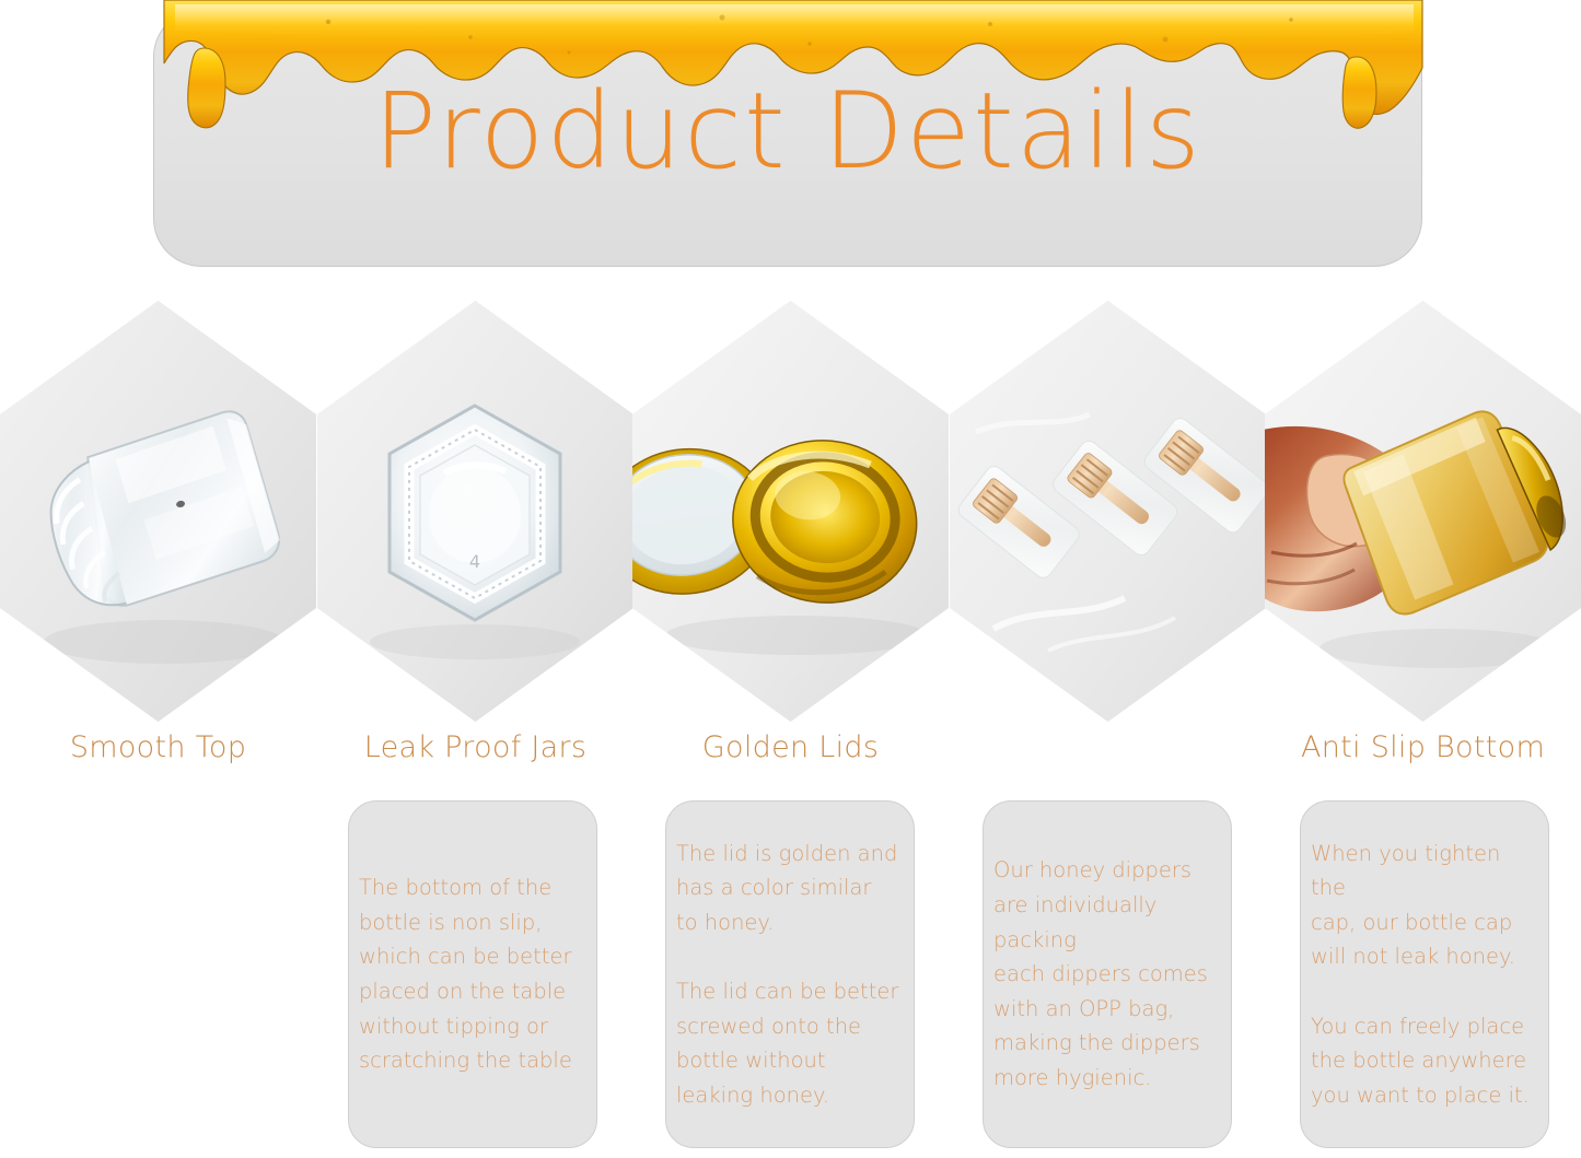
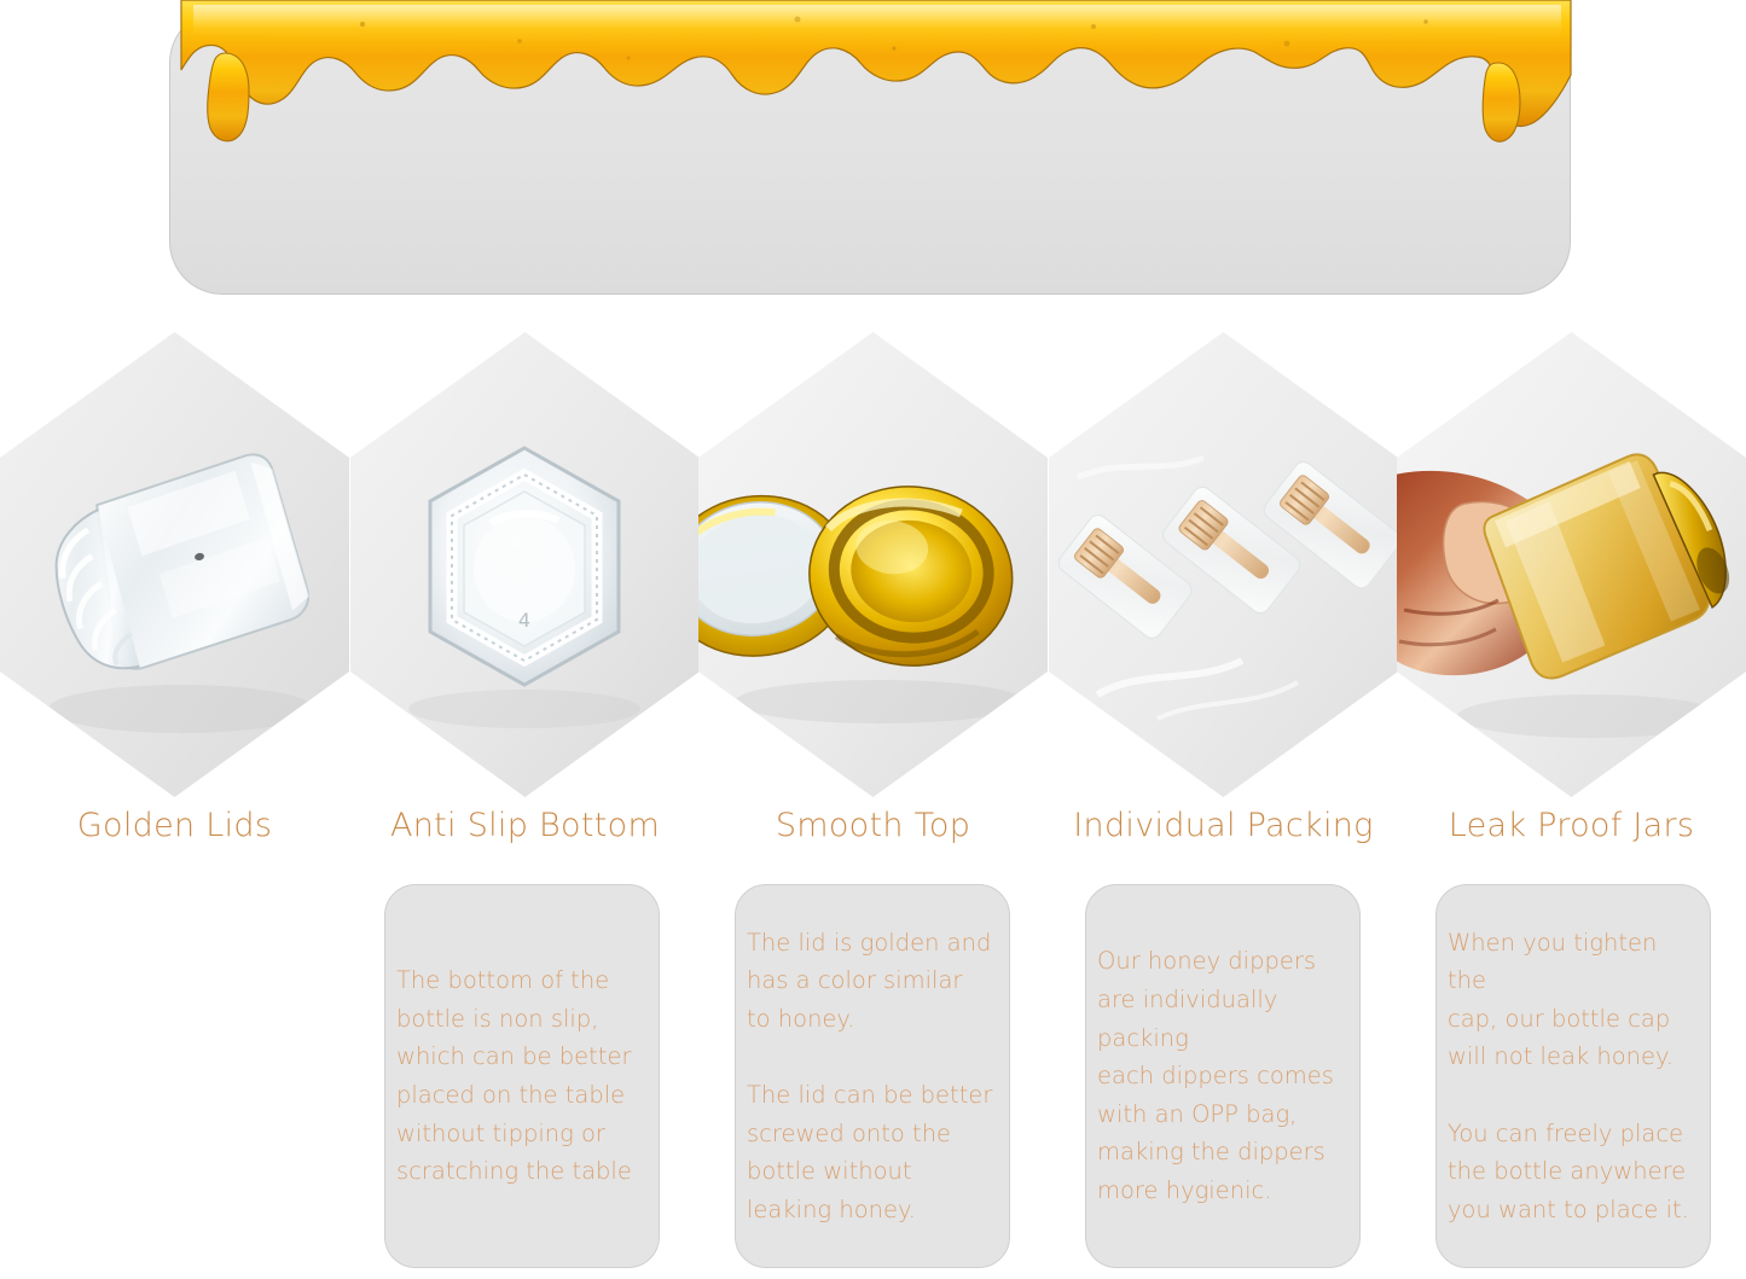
- Product Details
  4
- Smooth Top
+ Golden Lids
- Leak Proof Jars
+ Anti Slip Bottom
- Golden Lids
+ Smooth Top
+ Individual Packing
- Anti Slip Bottom
+ Leak Proof Jars
  The bottom of the
  bottle is non slip,
  which can be better
  placed on the table
  without tipping or
  scratching the table
  The lid is golden and
  has a color similar
  to honey.
  The lid can be better
  screwed onto the
  bottle without
  leaking honey.
  Our honey dippers
  are individually packing
  each dippers comes
  with an OPP bag,
  making the dippers
  more hygienic.
  When you tighten the
  cap, our bottle cap
  will not leak honey.
  You can freely place
  the bottle anywhere
  you want to place it.
